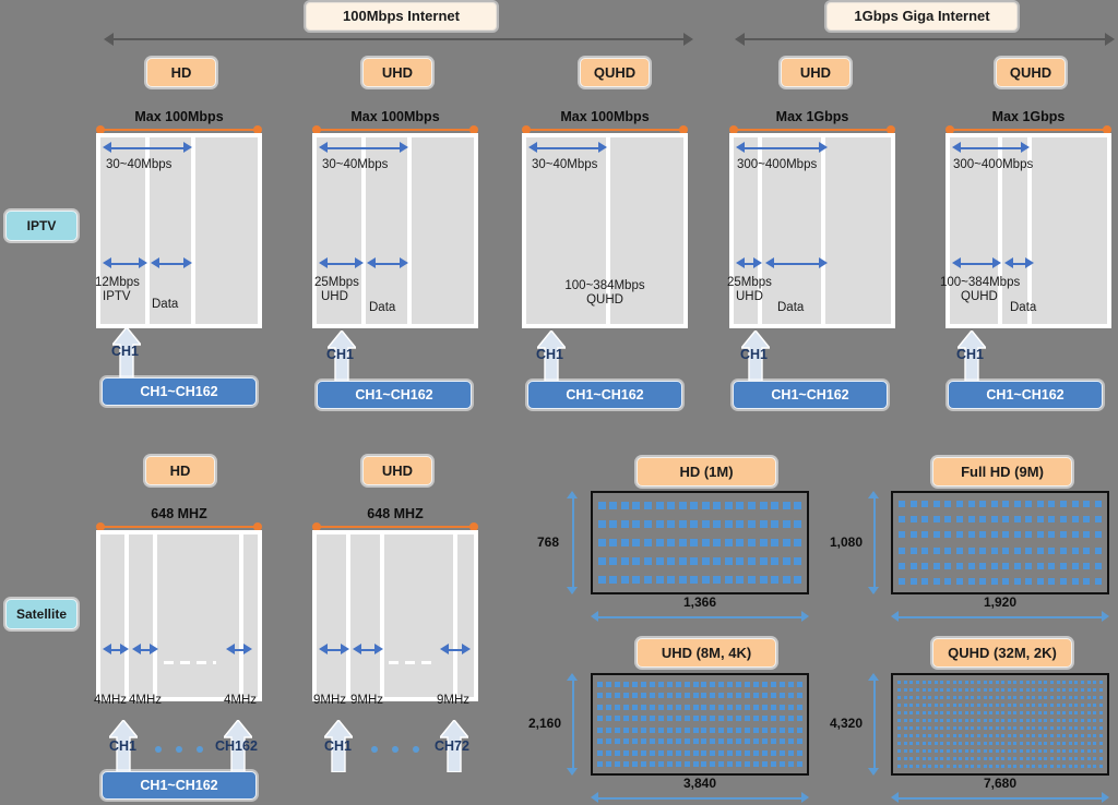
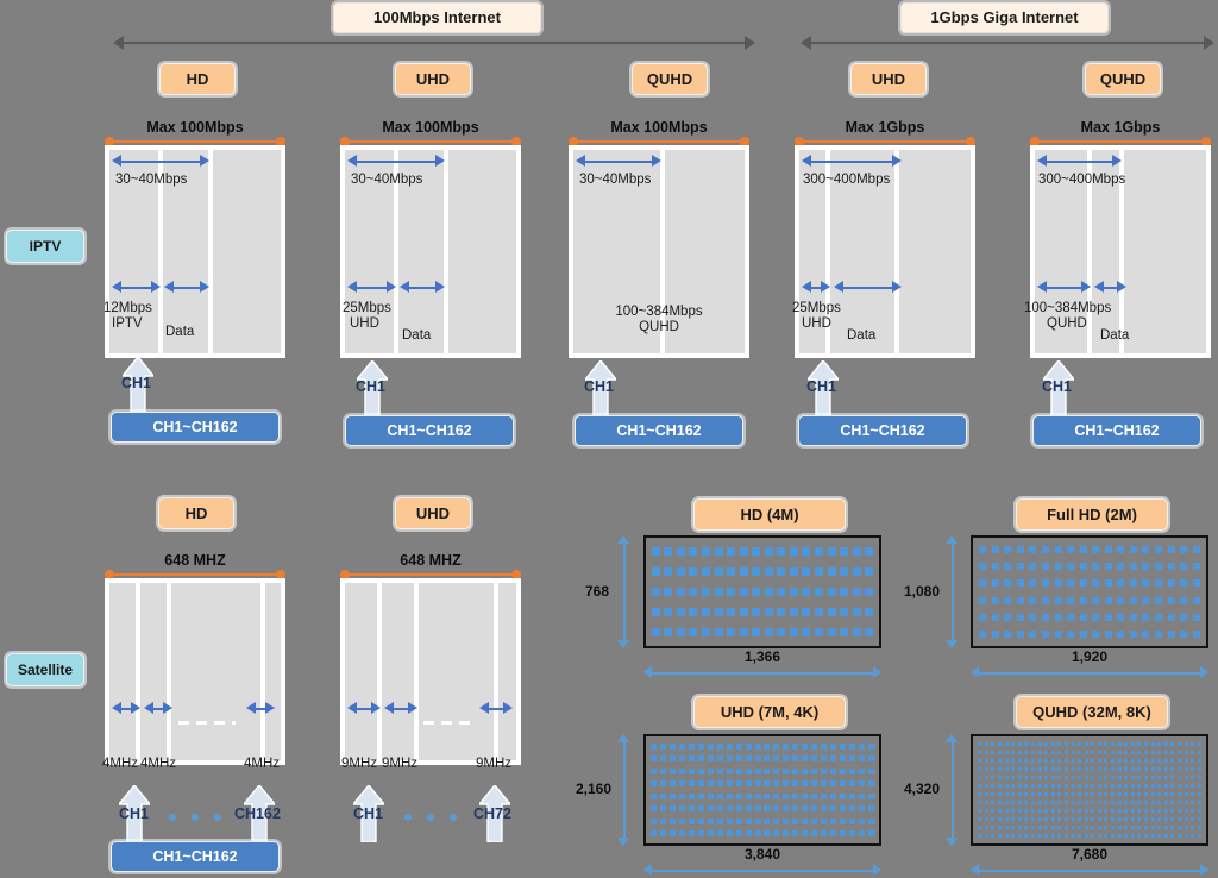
  100Mbps Internet
  1Gbps Giga Internet
  IPTV
  Satellite
  HD
  Max 100Mbps
  30~40Mbps
  12Mbps
  IPTV
  Data
  CH1
  CH1~CH162
  UHD
  Max 100Mbps
  30~40Mbps
  25Mbps
  UHD
  Data
  CH1
  CH1~CH162
  QUHD
  Max 100Mbps
  30~40Mbps
  100~384Mbps
  QUHD
  CH1
  CH1~CH162
  UHD
  Max 1Gbps
  300~400Mbps
  25Mbps
  UHD
  Data
  CH1
  CH1~CH162
  QUHD
  Max 1Gbps
  300~400Mbps
  100~384Mbps
  QUHD
  Data
  CH1
  CH1~CH162
  HD
  648 MHZ
  4MHz
  4MHz
  4MHz
  CH1
  CH162
  CH1~CH162
  UHD
  648 MHZ
  9MHz
  9MHz
  9MHz
  CH1
  CH72
- HD (1M)
+ HD (4M)
  768
  1,366
- Full HD (9M)
+ Full HD (2M)
  1,080
  1,920
- UHD (8M, 4K)
+ UHD (7M, 4K)
  2,160
  3,840
- QUHD (32M, 2K)
+ QUHD (32M, 8K)
  4,320
  7,680
